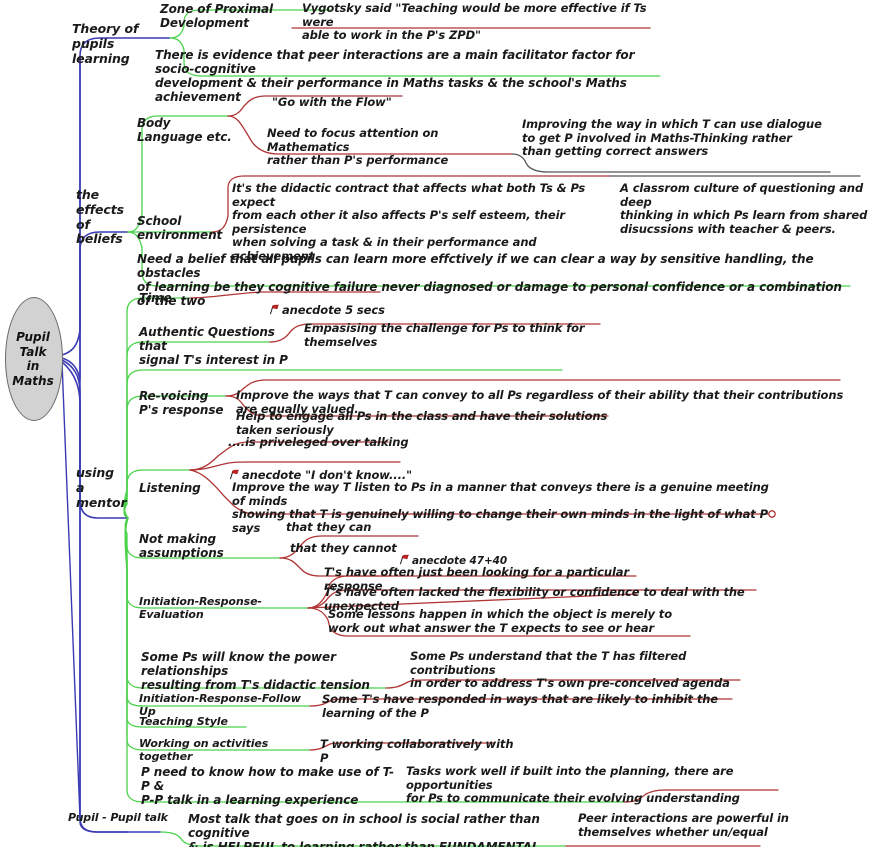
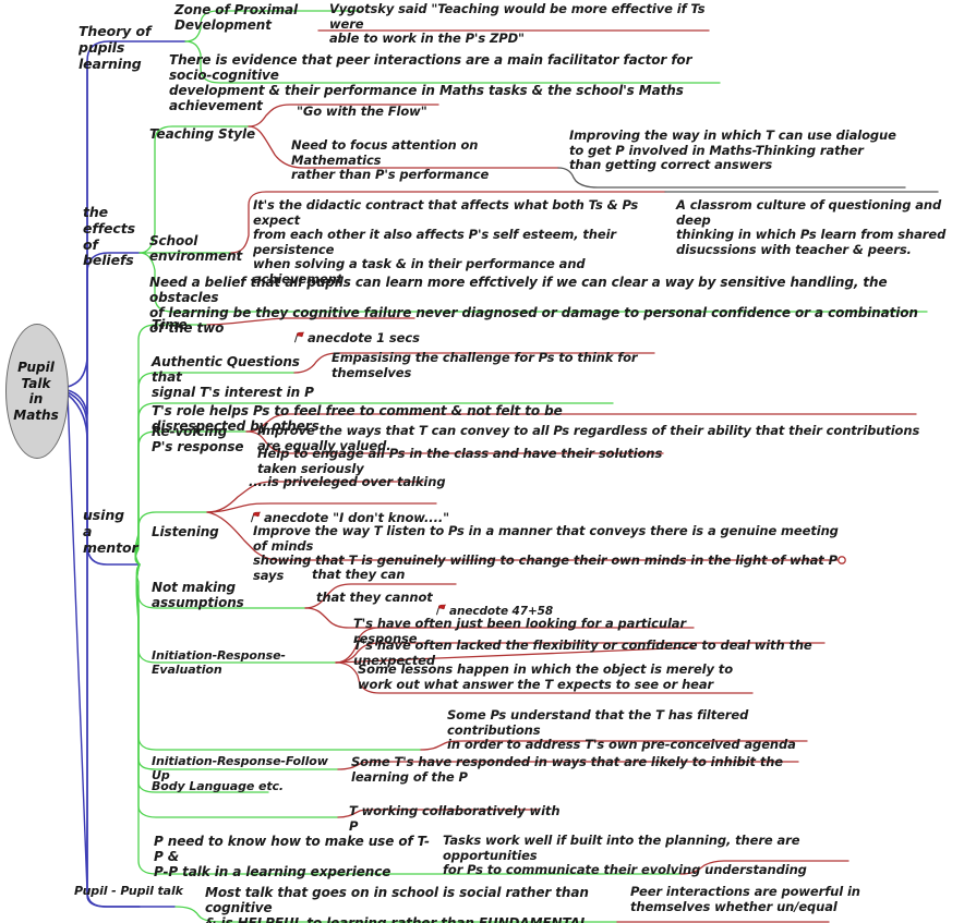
  Pupil
  Talk
  in
  Maths
  Theory of
  pupils
  learning
  Zone of Proximal
  Development
  Vygotsky said "Teaching would be more effective if Ts were
  able to work in the P's ZPD"
  There is evidence that peer interactions are a main facilitator factor for socio-cognitive
  development & their performance in Maths tasks & the school's Maths achievement
  the
  effects
  of
  beliefs
- Body Language etc.
+ Teaching Style
  "Go with the Flow"
  Need to focus attention on Mathematics
  rather than P's performance
  Improving the way in which T can use dialogue
  to get P involved in Maths-Thinking rather
  than getting correct answers
  School
  environment
  It's the didactic contract that affects what both Ts & Ps expect
  from each other it also affects P's self esteem, their persistence
  when solving a task & in their performance and achievement
  A classrom culture of questioning and deep
  thinking in which Ps learn from shared
  disucssions with teacher & peers.
  Need a belief that all pupils can learn more effctively if we can clear a way by sensitive handling, the obstacles
  of learning be they cognitive failure never diagnosed or damage to personal confidence or a combination of the two
  using
  a
  mentor
  Time
- anecdote 5 secs
+ anecdote 1 secs
  Authentic Questions that
  signal T's interest in P
  Empasising the challenge for Ps to think for themselves
+ T's role helps Ps to feel free to comment & not felt to be disrespected by others
  Re-voicing
  P's response
  Improve the ways that T can convey to all Ps regardless of their ability that their contributions are equally valued.
  Help to engage all Ps in the class and have their solutions taken seriously
  Listening
  ....is priveleged over talking
  anecdote "I don't know...."
  Improve the way T listen to Ps in a manner that conveys there is a genuine meeting of minds
  showing that T is genuinely willing to change their own minds in the light of what P says
  Not making assumptions
  that they can
  that they cannot
- anecdote 47+40
+ anecdote 47+58
  Initiation-Response-Evaluation
  T's have often just been looking for a particular response
  T's have often lacked the flexibility or confidence to deal with the unexpected
  Some lessons happen in which the object is merely to
  work out what answer the T expects to see or hear
- Some Ps will know the power relationships
- resulting from T's didactic tension
  Some Ps understand that the T has filtered contributions
  in order to address T's own pre-conceived agenda
  Initiation-Response-Follow Up
  Some T's have responded in ways that are likely to inhibit the learning of the P
- Teaching Style
+ Body Language etc.
- Working on activities together
  T working collaboratively with P
  P need to know how to make use of T-P &
  P-P talk in a learning experience
  Tasks work well if built into the planning, there are opportunities
  for Ps to communicate their evolving understanding
  Pupil - Pupil talk
  Most talk that goes on in school is social rather than cognitive
  Peer interactions are powerful in
  themselves whether un/equal
